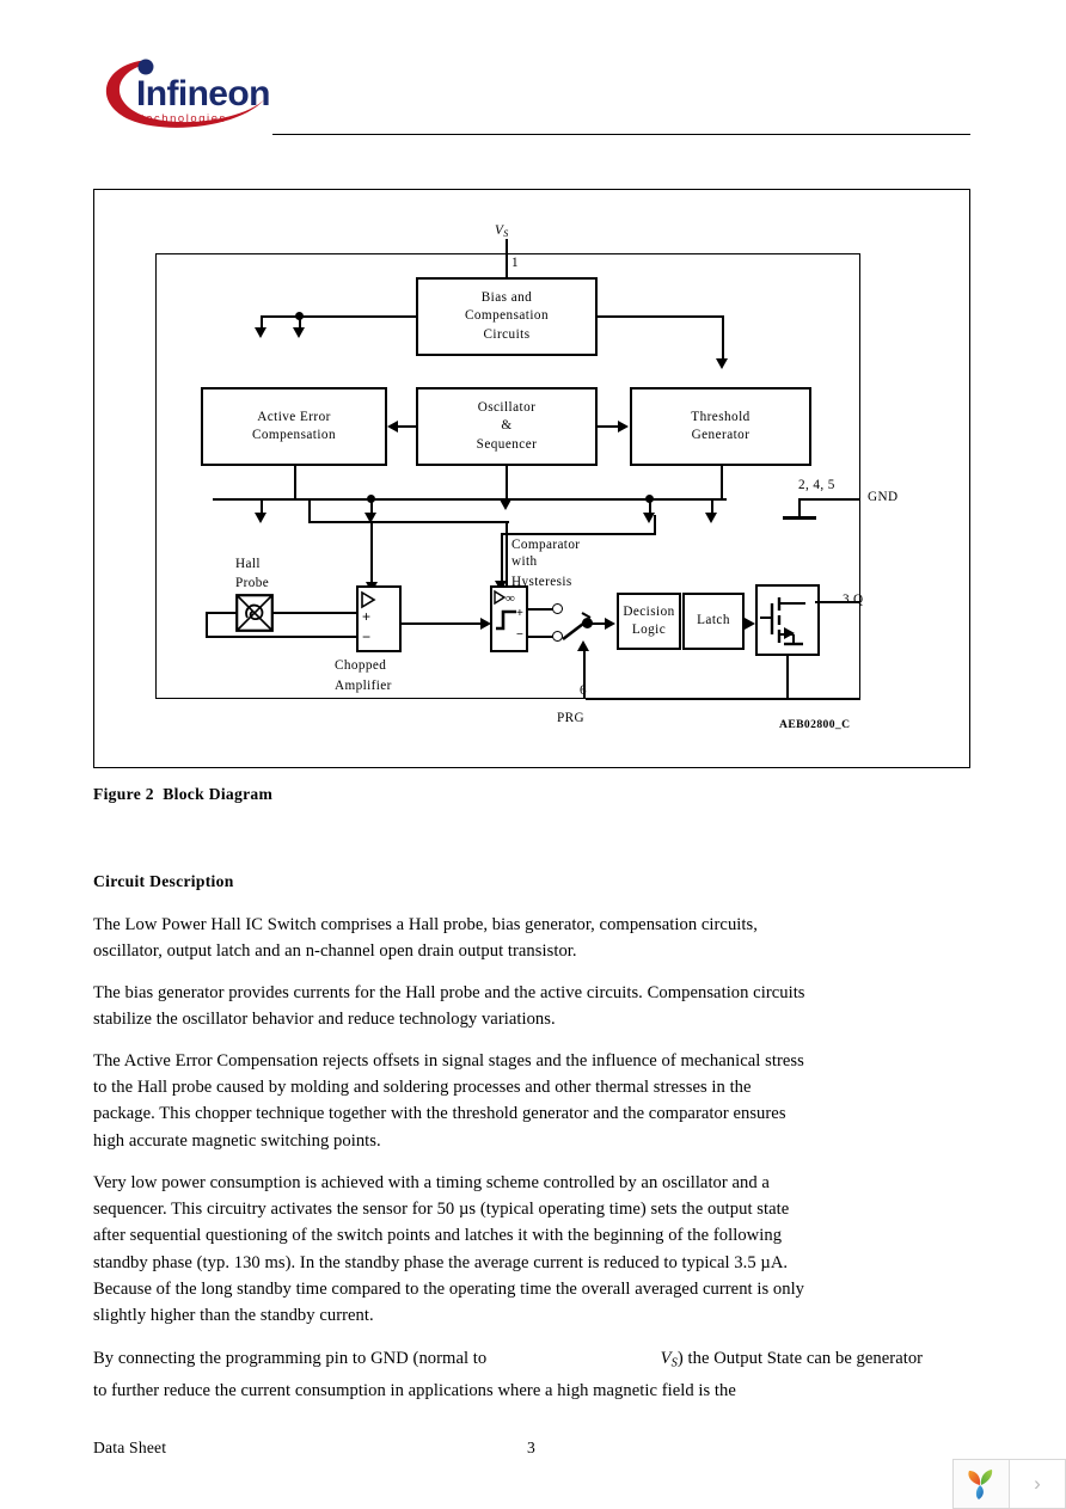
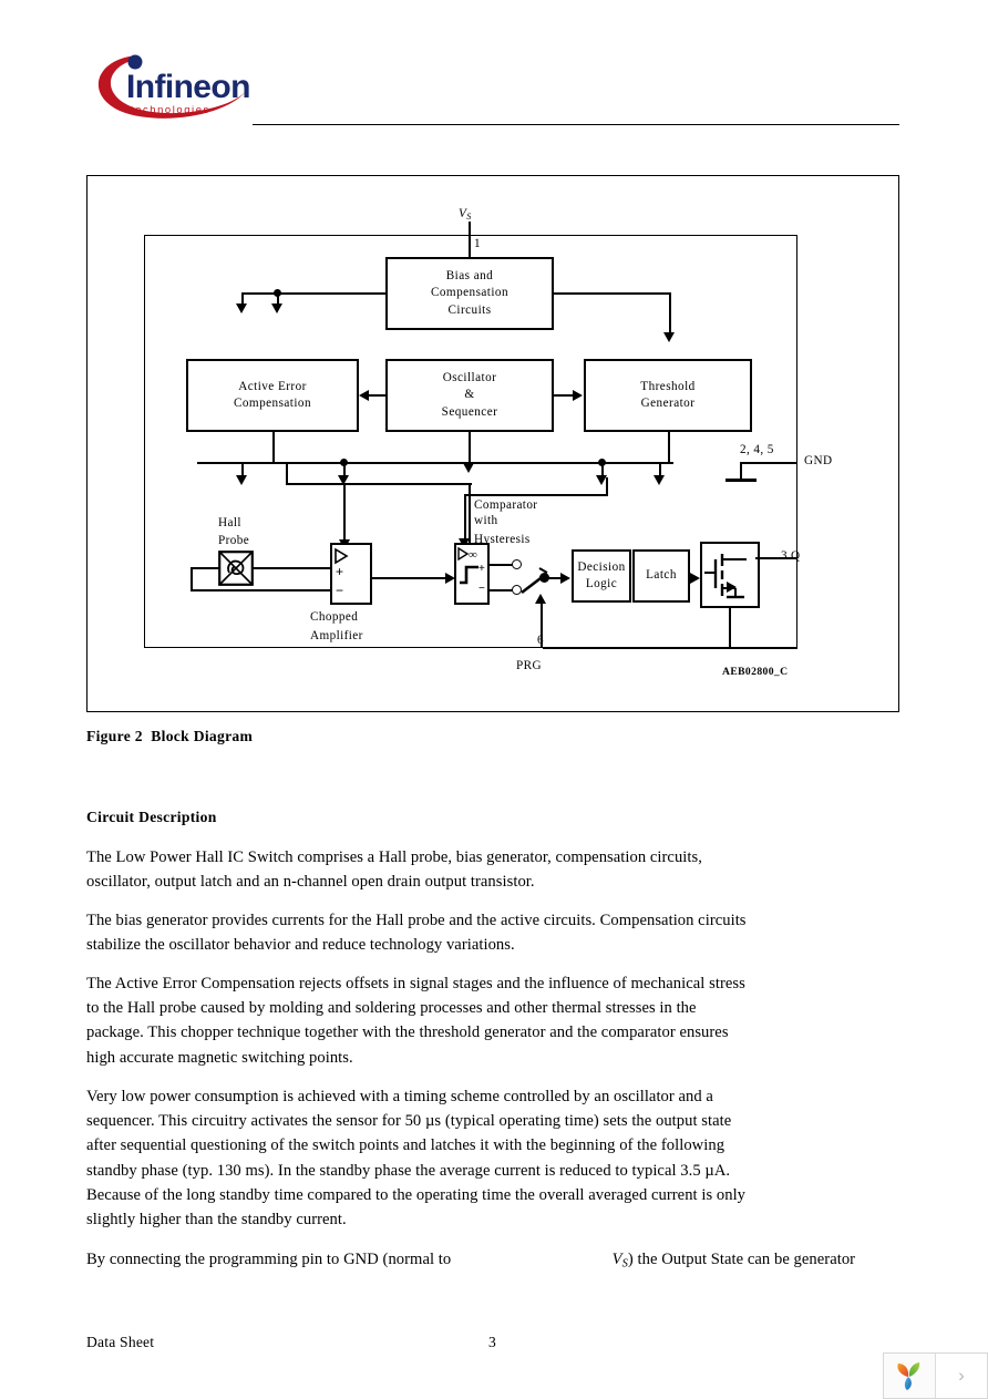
  Infineon
  technologies
  VS
  1
  Bias and
  Compensation
  Circuits
  Active Error
  Compensation
  Oscillator
  &
  Sequencer
  Threshold
  Generator
  Comparator
  with
  Hysteresis
  Hall
  Probe
  +
  −
  Chopped
  Amplifier
  ∞
  +
  −
  6
  PRG
  Decision
  Logic
  Latch
  3
  Q
  2, 4, 5
  GND
  AEB02800_C
  Figure 2 Block Diagram
  Circuit Description
  The Low Power Hall IC Switch comprises a Hall probe, bias generator, compensation circuits, oscillator, output latch and an n-channel open drain output transistor.
  The bias generator provides currents for the Hall probe and the active circuits. Compensation circuits stabilize the oscillator behavior and reduce technology variations.
  The Active Error Compensation rejects offsets in signal stages and the influence of mechanical stress to the Hall probe caused by molding and soldering processes and other thermal stresses in the package. This chopper technique together with the threshold generator and the comparator ensures high accurate magnetic switching points.
  Very low power consumption is achieved with a timing scheme controlled by an oscillator and a sequencer. This circuitry activates the sensor for 50 µs (typical operating time) sets the output state after sequential questioning of the switch points and latches it with the beginning of the following standby phase (typ. 130 ms). In the standby phase the average current is reduced to typical 3.5 µA. Because of the long standby time compared to the operating time the overall averaged current is only slightly higher than the standby current.
  By connecting the programming pin to GND (normal to VS) the Output State can be generator
- to further reduce the current consumption in applications where a high magnetic field is the
  Data Sheet
  3
  ›
